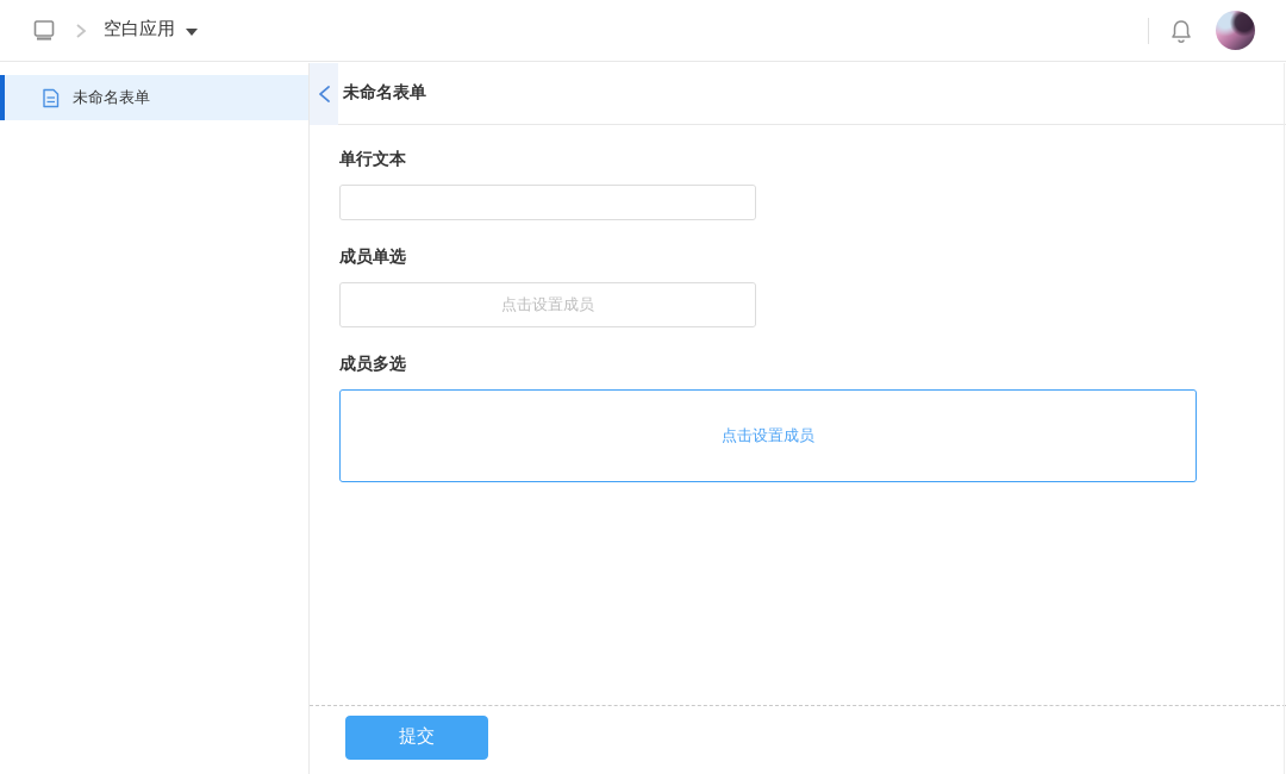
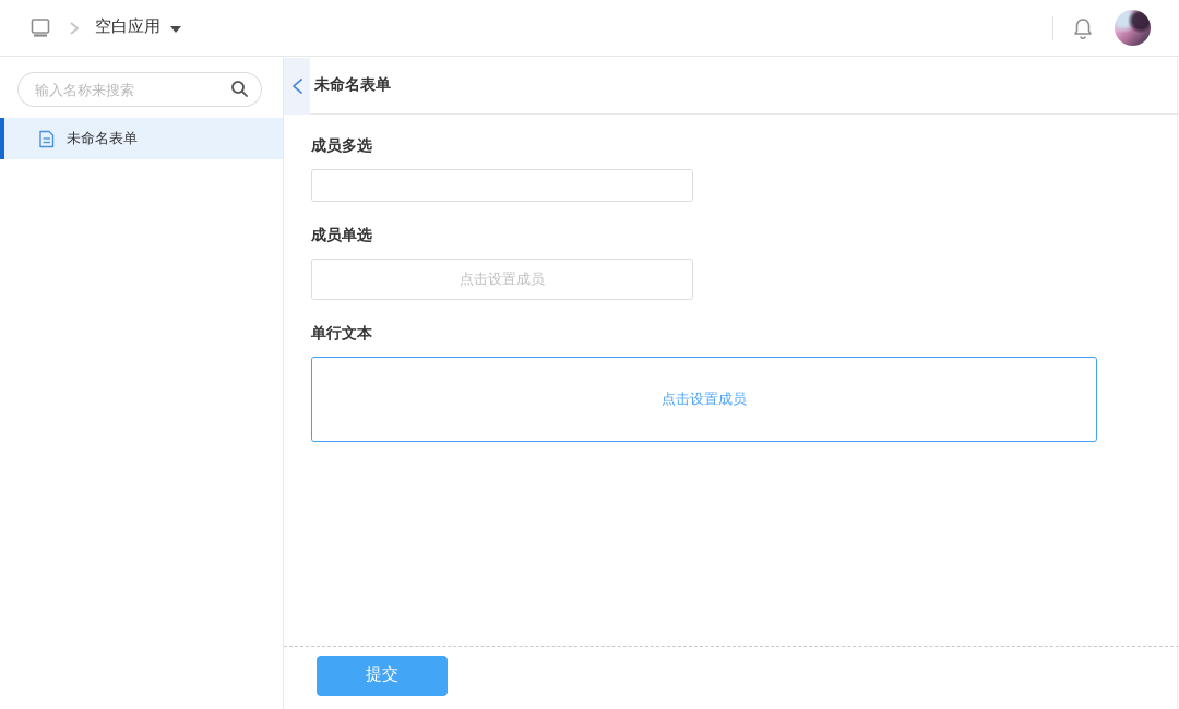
  空白应用
+ 输入名称来搜索
  未命名表单
  未命名表单
- 单行文本
+ 成员多选
  成员单选
  点击设置成员
- 成员多选
+ 单行文本
  点击设置成员
  提交
